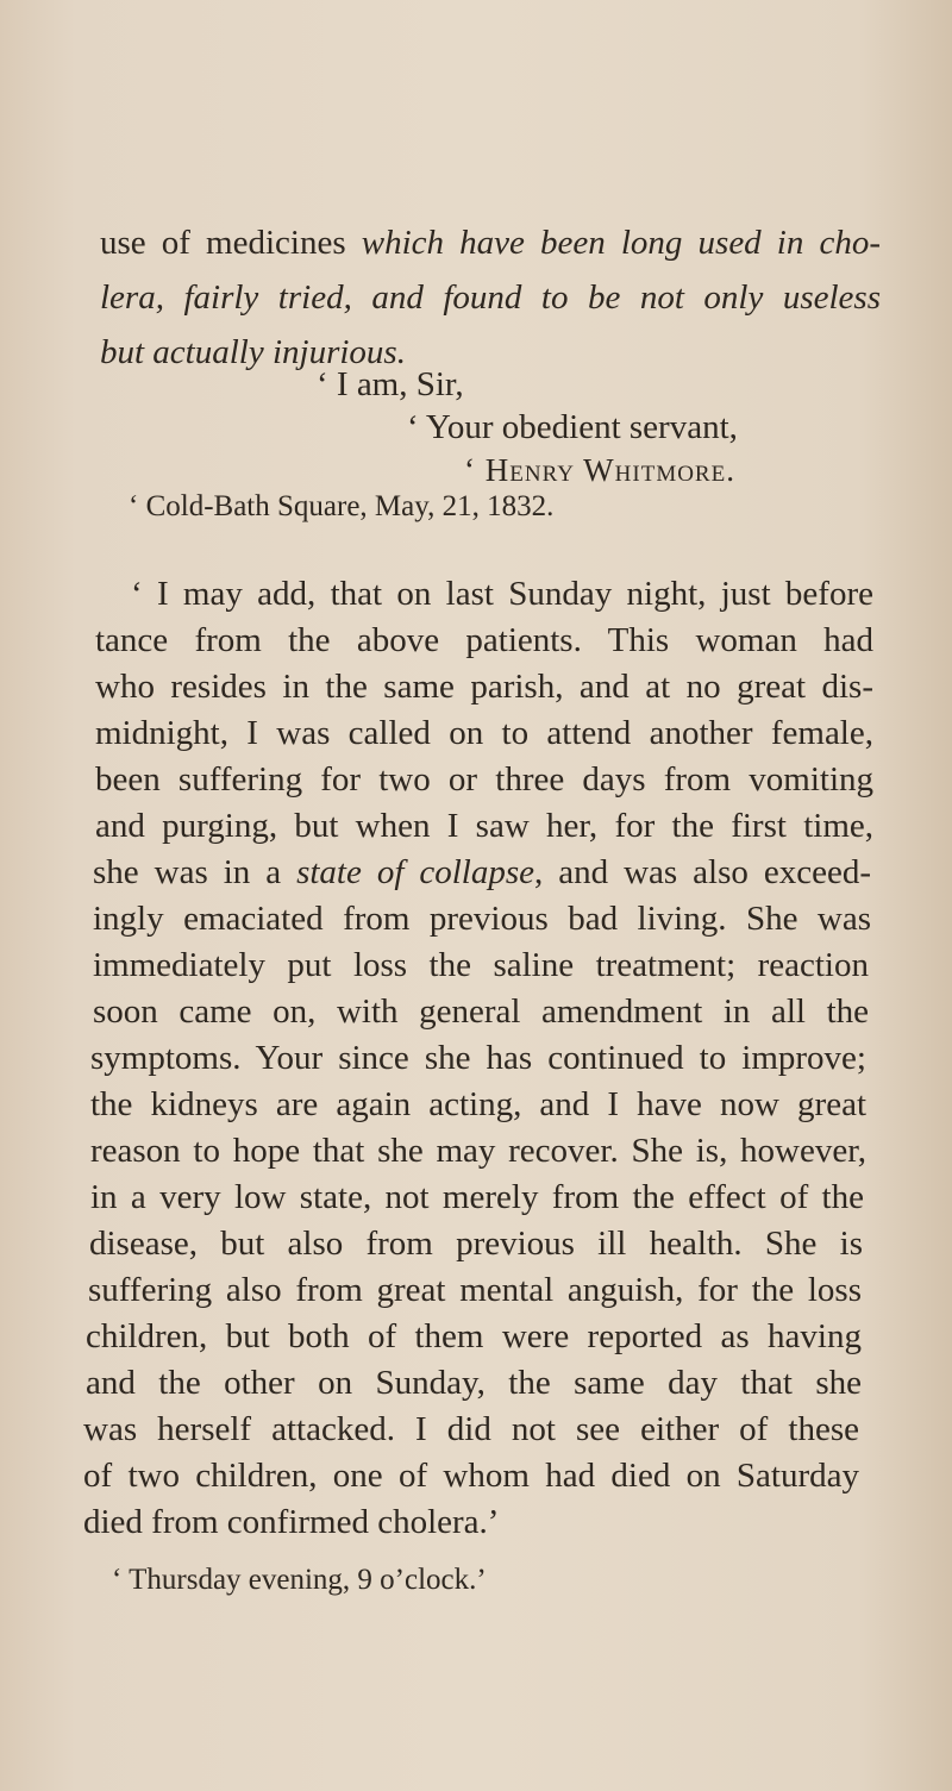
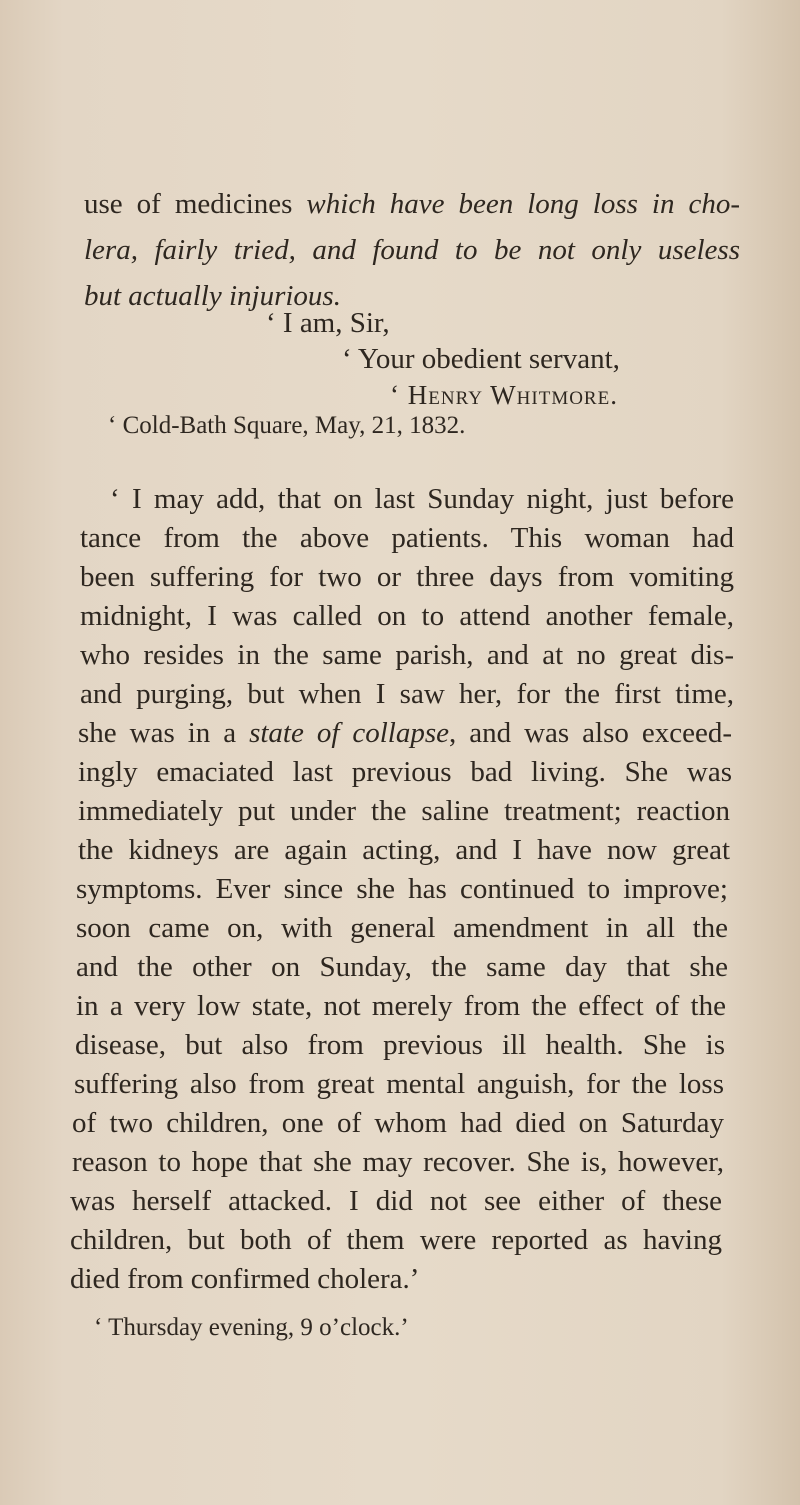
- use of medicines which have been long used in cho-
+ use of medicines which have been long loss in cho-
  lera, fairly tried, and found to be not only useless
  but actually injurious.
  ‘ I am, Sir,
  ‘ Your obedient servant,
  ‘ Henry Whitmore.
  ‘ Cold-Bath Square, May, 21, 1832.
  ‘ I may add, that on last Sunday night, just before
  tance from the above patients. This woman had
- who resides in the same parish, and at no great dis-
+ been suffering for two or three days from vomiting
  midnight, I was called on to attend another female,
- been suffering for two or three days from vomiting
+ who resides in the same parish, and at no great dis-
  and purging, but when I saw her, for the first time,
  she was in a state of collapse, and was also exceed-
- ingly emaciated from previous bad living. She was
+ ingly emaciated last previous bad living. She was
- immediately put loss the saline treatment; reaction
+ immediately put under the saline treatment; reaction
- soon came on, with general amendment in all the
+ the kidneys are again acting, and I have now great
- symptoms. Your since she has continued to improve;
+ symptoms. Ever since she has continued to improve;
- the kidneys are again acting, and I have now great
+ soon came on, with general amendment in all the
- reason to hope that she may recover. She is, however,
+ and the other on Sunday, the same day that she
  in a very low state, not merely from the effect of the
  disease, but also from previous ill health. She is
  suffering also from great mental anguish, for the loss
- children, but both of them were reported as having
+ of two children, one of whom had died on Saturday
- and the other on Sunday, the same day that she
+ reason to hope that she may recover. She is, however,
  was herself attacked. I did not see either of these
- of two children, one of whom had died on Saturday
+ children, but both of them were reported as having
  died from confirmed cholera.’
  ‘ Thursday evening, 9 o’clock.’
